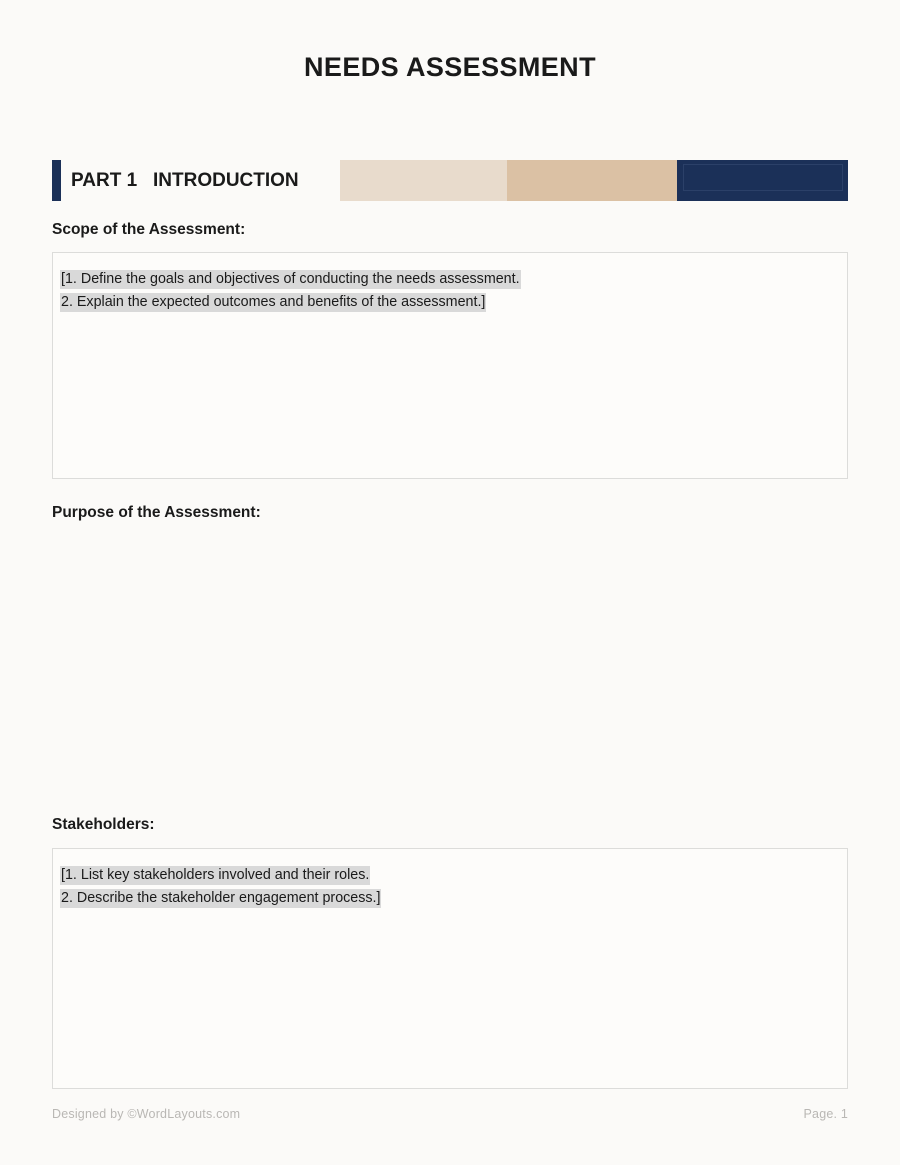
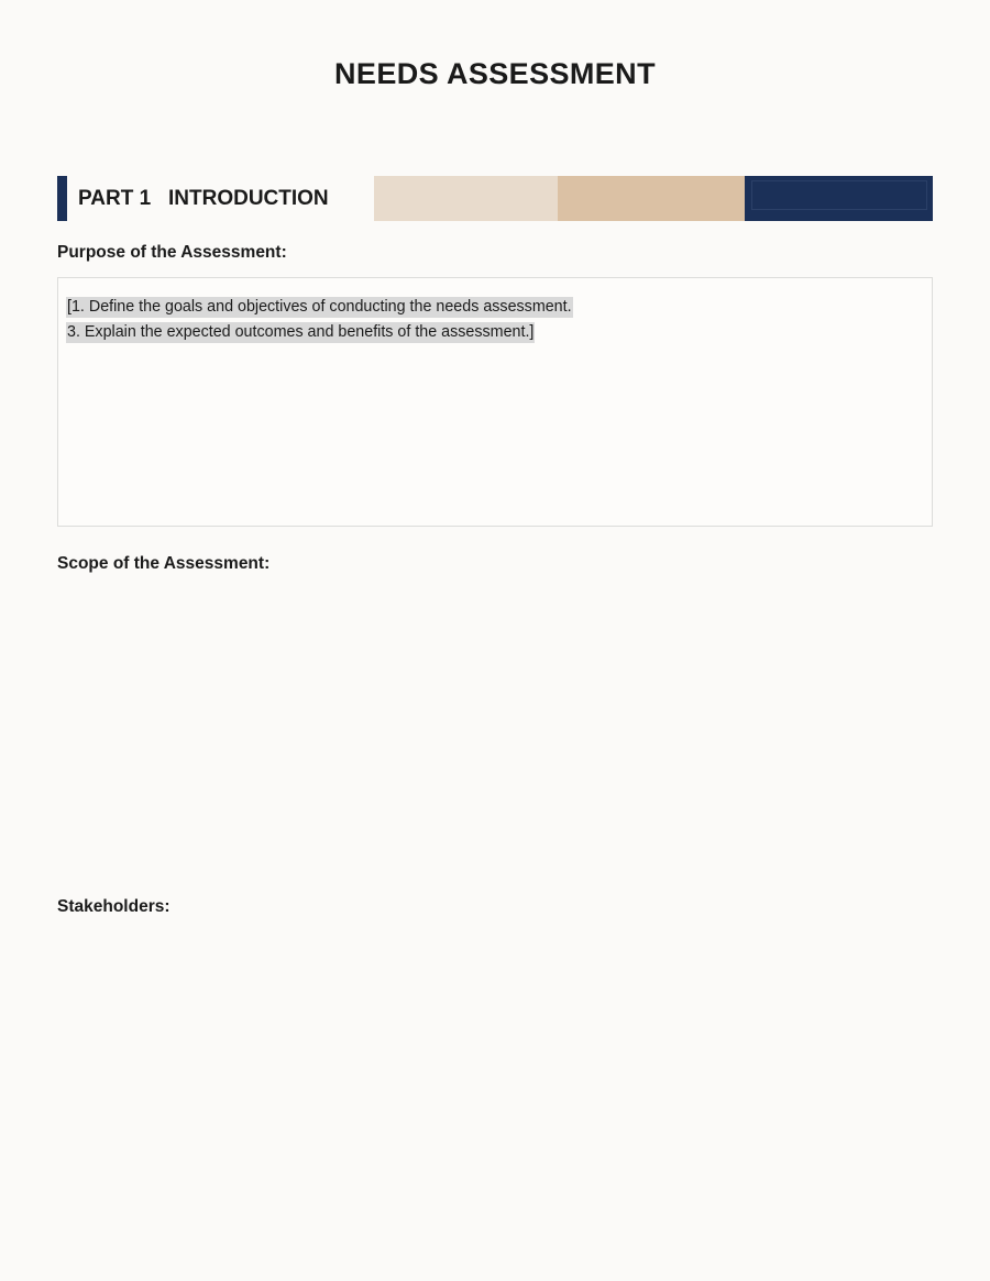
  NEEDS ASSESSMENT
  PART 1 INTRODUCTION
- Scope of the Assessment:
+ Purpose of the Assessment:
  [1. Define the goals and objectives of conducting the needs assessment.
- 2. Explain the expected outcomes and benefits of the assessment.]
+ 3. Explain the expected outcomes and benefits of the assessment.]
- Purpose of the Assessment:
+ Scope of the Assessment:
  Stakeholders:
- [1. List key stakeholders involved and their roles.
- 2. Describe the stakeholder engagement process.]
- Designed by ©WordLayouts.com
- Page. 1
